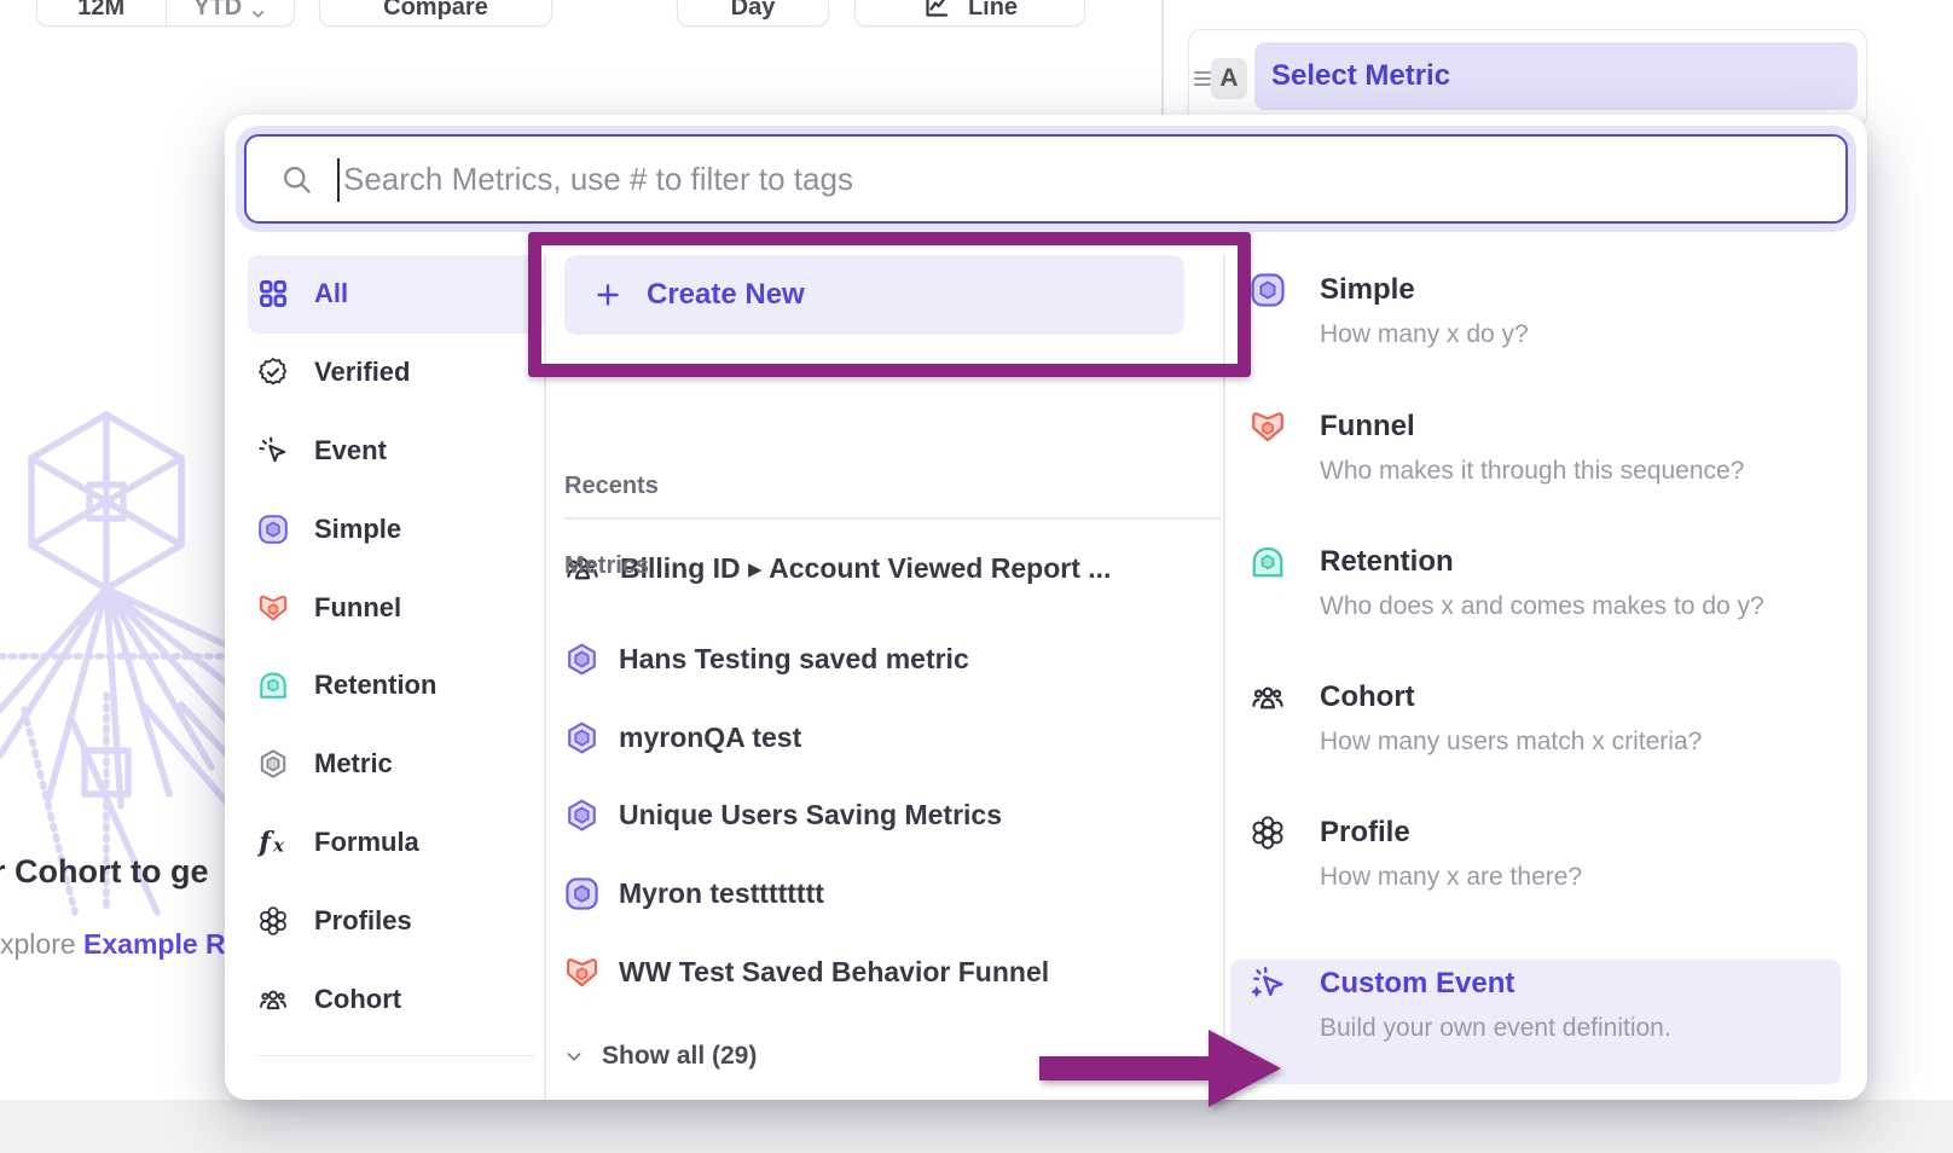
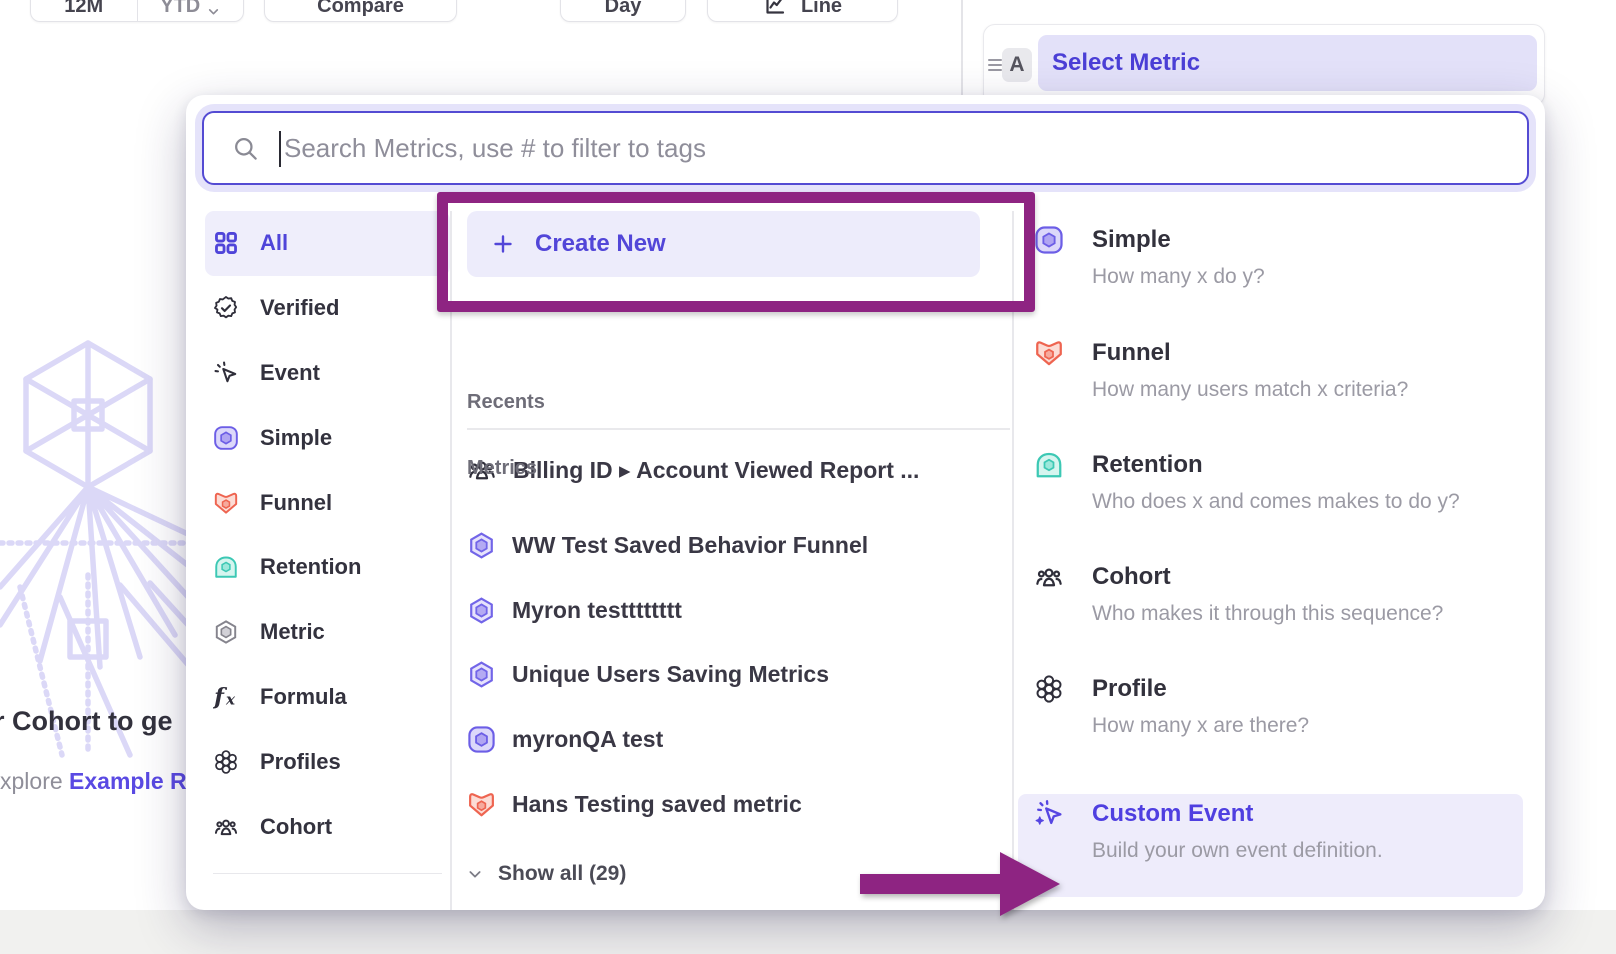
  12M
  YTD
  Compare
  Day
  Line
  A
  Select Metric
  Cohort to ge
  xplore Example R
  Search Metrics, use # to filter to tags
  All
  Verified
  Event
  Simple
  Funnel
  Retention
  Metric
  ƒ
  x
  Formula
  Profiles
  Cohort
  Create New
  Recents
  Billing ID ▸ Account Viewed Report ...
  Metrics
- Hans Testing saved metric
+ WW Test Saved Behavior Funnel
- myronQA test
+ Myron testttttttt
  Unique Users Saving Metrics
- Myron testttttttt
+ myronQA test
- WW Test Saved Behavior Funnel
+ Hans Testing saved metric
  Show all (29)
  Simple
  How many x do y?
  Funnel
- Who makes it through this sequence?
+ How many users match x criteria?
  Retention
  Who does x and comes makes to do y?
  Cohort
- How many users match x criteria?
+ Who makes it through this sequence?
  Profile
  How many x are there?
  Custom Event
  Build your own event definition.
